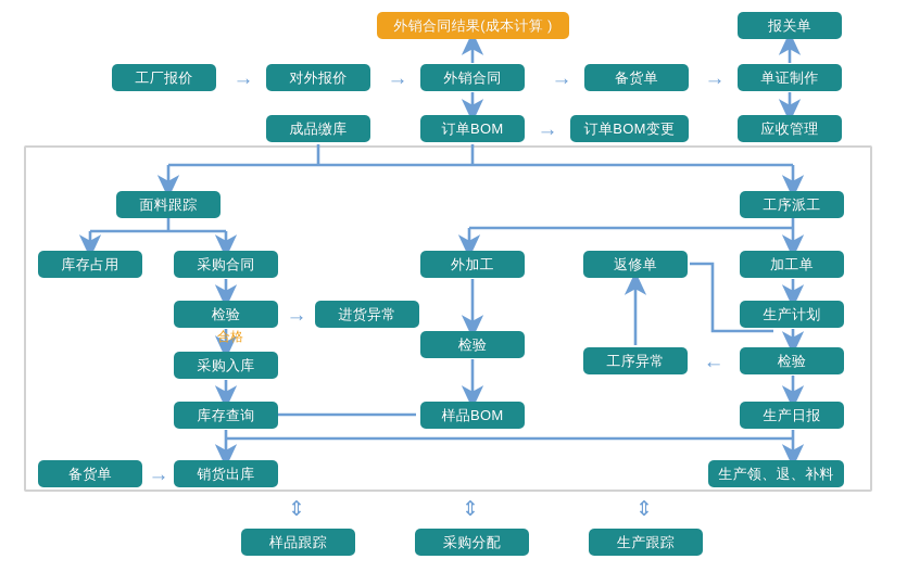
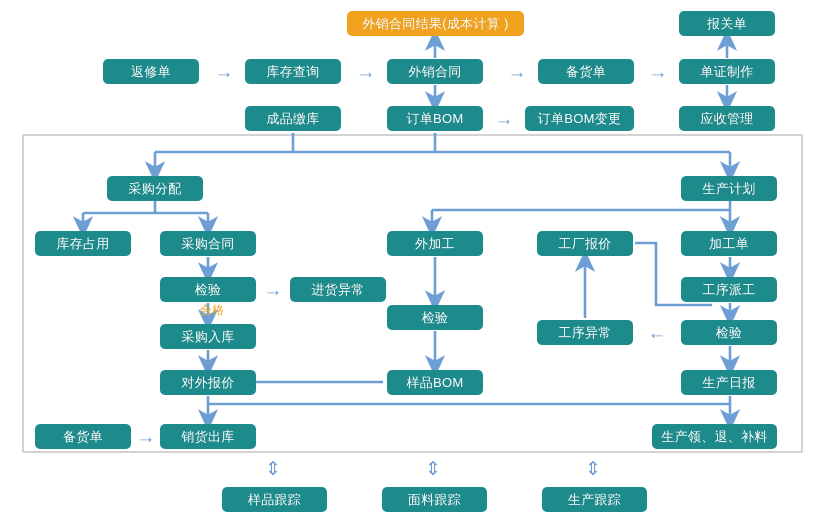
- 工厂报价
+ 返修单
- 对外报价
+ 库存查询
  外销合同
  外销合同结果(成本计算 )
  备货单
  单证制作
  报关单
  应收管理
  成品缴库
  订单BOM
  订单BOM变更
- 面料跟踪
+ 采购分配
  库存占用
  采购合同
  检验
  进货异常
  采购入库
- 库存查询
+ 对外报价
  销货出库
  备货单
  外加工
  检验
  样品BOM
- 返修单
+ 工厂报价
  工序异常
- 工序派工
+ 生产计划
  加工单
- 生产计划
+ 工序派工
  检验
  生产日报
  生产领、退、补料
  样品跟踪
- 采购分配
+ 面料跟踪
  生产跟踪
  →
  →
  →
  →
  →
  →
  ←
  →
  ⇕
  ⇕
  ⇕
  合格
